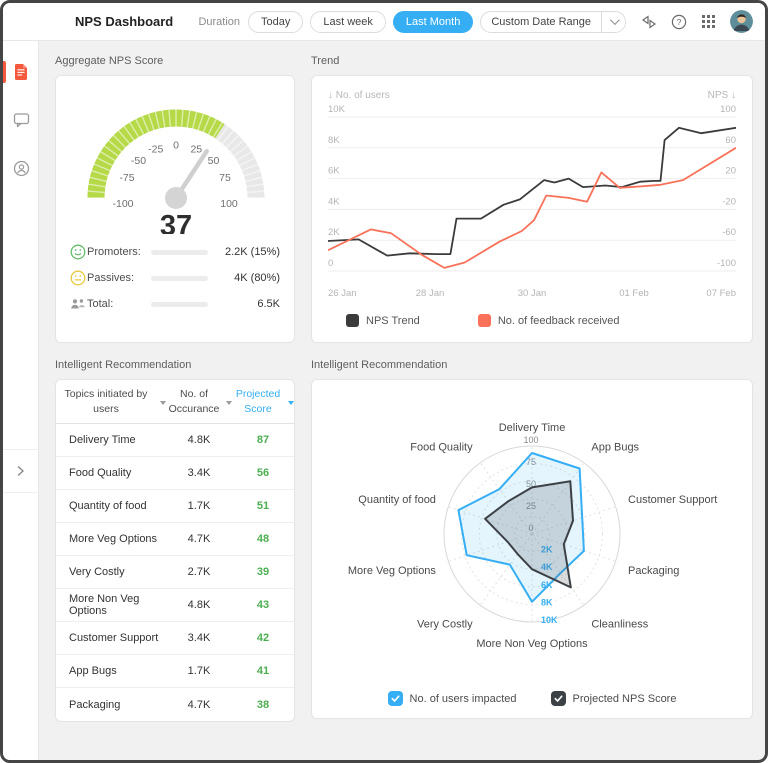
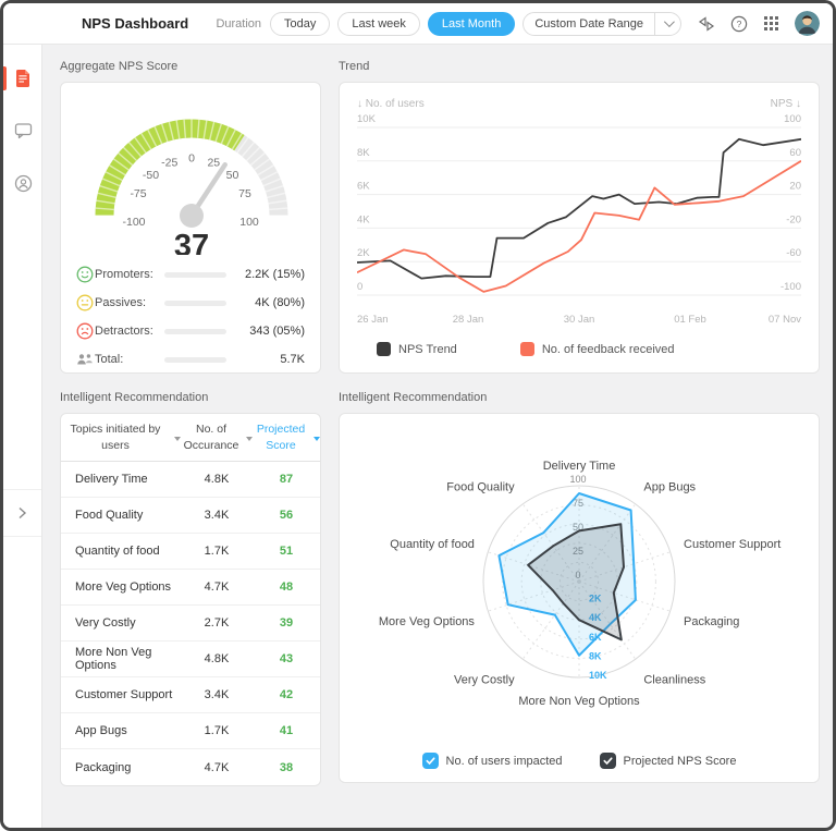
  NPS Dashboard
  Duration
  Today
  Last week
  Last Month
  Custom Date Range
  ?
  Aggregate NPS Score
  -100
  -75
  -50
  -25
  0
  25
  50
  75
  100
  37
  Promoters:
  2.2K (15%)
  Passives:
  4K (80%)
+ Detractors:
+ 343 (05%)
  Total:
- 6.5K
+ 5.7K
  Intelligent Recommendation
  Topics initiated by users
  No. of Occurance
  Projected Score
  Delivery Time
  4.8K
  87
  Food Quality
  3.4K
  56
  Quantity of food
  1.7K
  51
  More Veg Options
  4.7K
  48
  Very Costly
  2.7K
  39
  More Non Veg Options
  4.8K
  43
  Customer Support
  3.4K
  42
  App Bugs
  1.7K
  41
  Packaging
  4.7K
  38
  Trend
  ↓ No. of users
  NPS ↓
  10K
  100
  8K
  60
  6K
  20
  4K
  -20
  2K
  -60
  0
  -100
  26 Jan
  28 Jan
  30 Jan
  01 Feb
- 07 Feb
+ 07 Nov
  NPS Trend
  No. of feedback received
  Intelligent Recommendation
  0
  25
  50
  75
  100
  2K
  4K
  6K
  8K
  10K
  Delivery Time
  App Bugs
  Customer Support
  Packaging
  Cleanliness
  More Non Veg Options
  Very Costly
  More Veg Options
  Quantity of food
  Food Quality
  No. of users impacted
  Projected NPS Score
